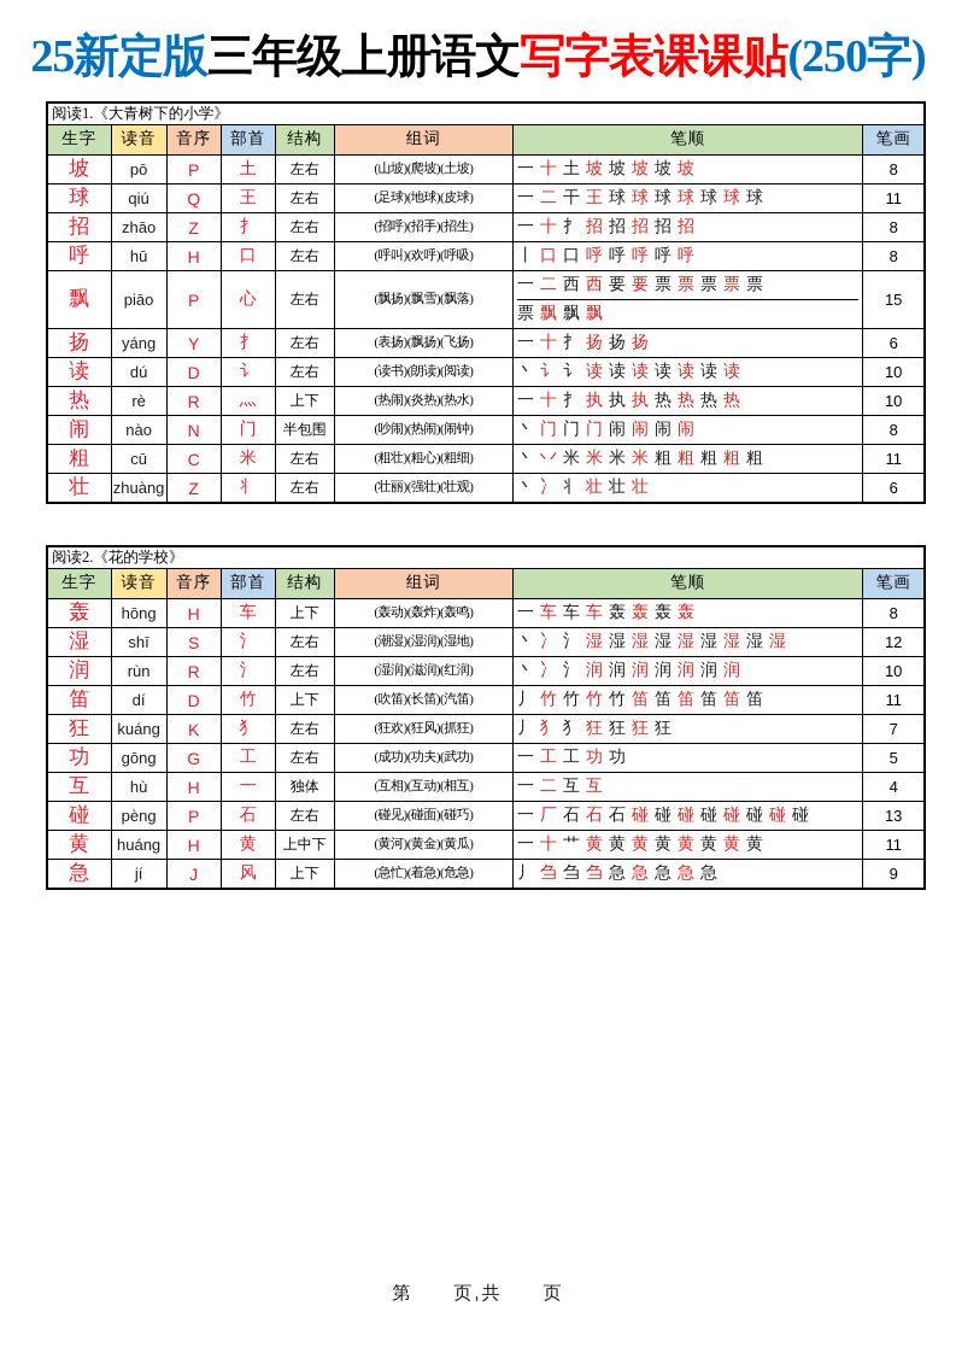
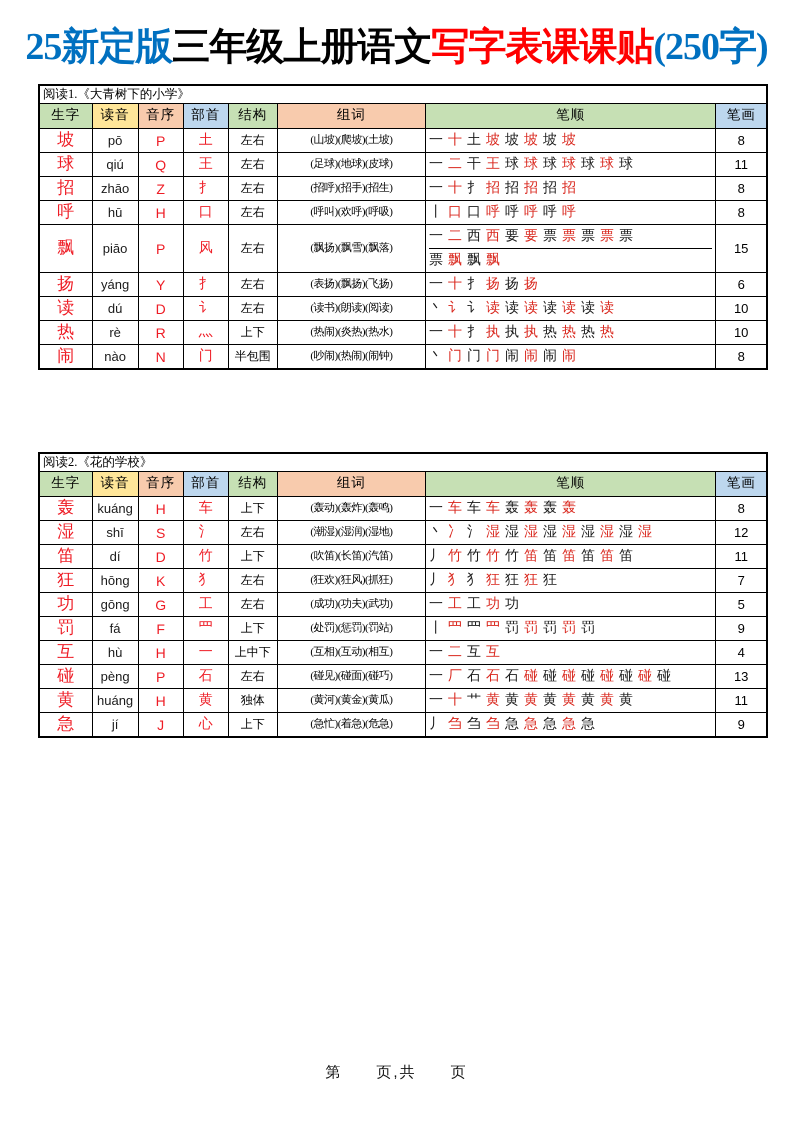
  25新定版三年级上册语文写字表课课贴(250字)
  阅读1.《大青树下的小学》
  生字	读音	音序	部首	结构	组词	笔顺	笔画
  坡	pō	P	土	左右	(山坡)(爬坡)(土坡)	一 十 土 坡 坡 坡 坡 坡	8
  球	qiú	Q	王	左右	(足球)(地球)(皮球)	一 二 干 王 球 球 球 球 球 球 球	11
  招	zhāo	Z	扌	左右	(招呼)(招手)(招生)	一 十 扌 招 招 招 招 招	8
  呼	hū	H	口	左右	(呼叫)(欢呼)(呼吸)	丨 口 口 呼 呼 呼 呼 呼	8
- 飘	piāo	P	心	左右	(飘扬)(飘雪)(飘落)	一 二 西 西 要 要 票 票 票 票 票票 飘 飘 飘	15
+ 飘	piāo	P	风	左右	(飘扬)(飘雪)(飘落)	一 二 西 西 要 要 票 票 票 票 票票 飘 飘 飘	15
  扬	yáng	Y	扌	左右	(表扬)(飘扬)(飞扬)	一 十 扌 扬 扬 扬	6
  读	dú	D	讠	左右	(读书)(朗读)(阅读)	丶 讠 讠 读 读 读 读 读 读 读	10
  热	rè	R	灬	上下	(热闹)(炎热)(热水)	一 十 扌 执 执 执 热 热 热 热	10
  闹	nào	N	门	半包围	(吵闹)(热闹)(闹钟)	丶 门 门 门 闹 闹 闹 闹	8
- 粗	cū	C	米	左右	(粗壮)(粗心)(粗细)	丶 丷 米 米 米 米 粗 粗 粗 粗 粗	11
- 壮	zhuàng	Z	丬	左右	(壮丽)(强壮)(壮观)	丶 冫 丬 壮 壮 壮	6
  阅读2.《花的学校》
  生字	读音	音序	部首	结构	组词	笔顺	笔画
- 轰	hōng	H	车	上下	(轰动)(轰炸)(轰鸣)	一 车 车 车 轰 轰 轰 轰	8
+ 轰	kuáng	H	车	上下	(轰动)(轰炸)(轰鸣)	一 车 车 车 轰 轰 轰 轰	8
  湿	shī	S	氵	左右	(潮湿)(湿润)(湿地)	丶 冫 氵 湿 湿 湿 湿 湿 湿 湿 湿 湿	12
- 润	rùn	R	氵	左右	(湿润)(滋润)(红润)	丶 冫 氵 润 润 润 润 润 润 润	10
  笛	dí	D	竹	上下	(吹笛)(长笛)(汽笛)	丿 竹 竹 竹 竹 笛 笛 笛 笛 笛 笛	11
- 狂	kuáng	K	犭	左右	(狂欢)(狂风)(抓狂)	丿 犭 犭 狂 狂 狂 狂	7
+ 狂	hōng	K	犭	左右	(狂欢)(狂风)(抓狂)	丿 犭 犭 狂 狂 狂 狂	7
  功	gōng	G	工	左右	(成功)(功夫)(武功)	一 工 工 功 功	5
+ 罚	fá	F	罒	上下	(处罚)(惩罚)(罚站)	丨 罒 罒 罒 罚 罚 罚 罚 罚	9
- 互	hù	H	一	独体	(互相)(互动)(相互)	一 二 互 互	4
+ 互	hù	H	一	上中下	(互相)(互动)(相互)	一 二 互 互	4
  碰	pèng	P	石	左右	(碰见)(碰面)(碰巧)	一 厂 石 石 石 碰 碰 碰 碰 碰 碰 碰 碰	13
- 黄	huáng	H	黄	上中下	(黄河)(黄金)(黄瓜)	一 十 艹 黄 黄 黄 黄 黄 黄 黄 黄	11
+ 黄	huáng	H	黄	独体	(黄河)(黄金)(黄瓜)	一 十 艹 黄 黄 黄 黄 黄 黄 黄 黄	11
- 急	jí	J	风	上下	(急忙)(着急)(危急)	丿 刍 刍 刍 急 急 急 急 急	9
+ 急	jí	J	心	上下	(急忙)(着急)(危急)	丿 刍 刍 刍 急 急 急 急 急	9
  第 页,共 页
